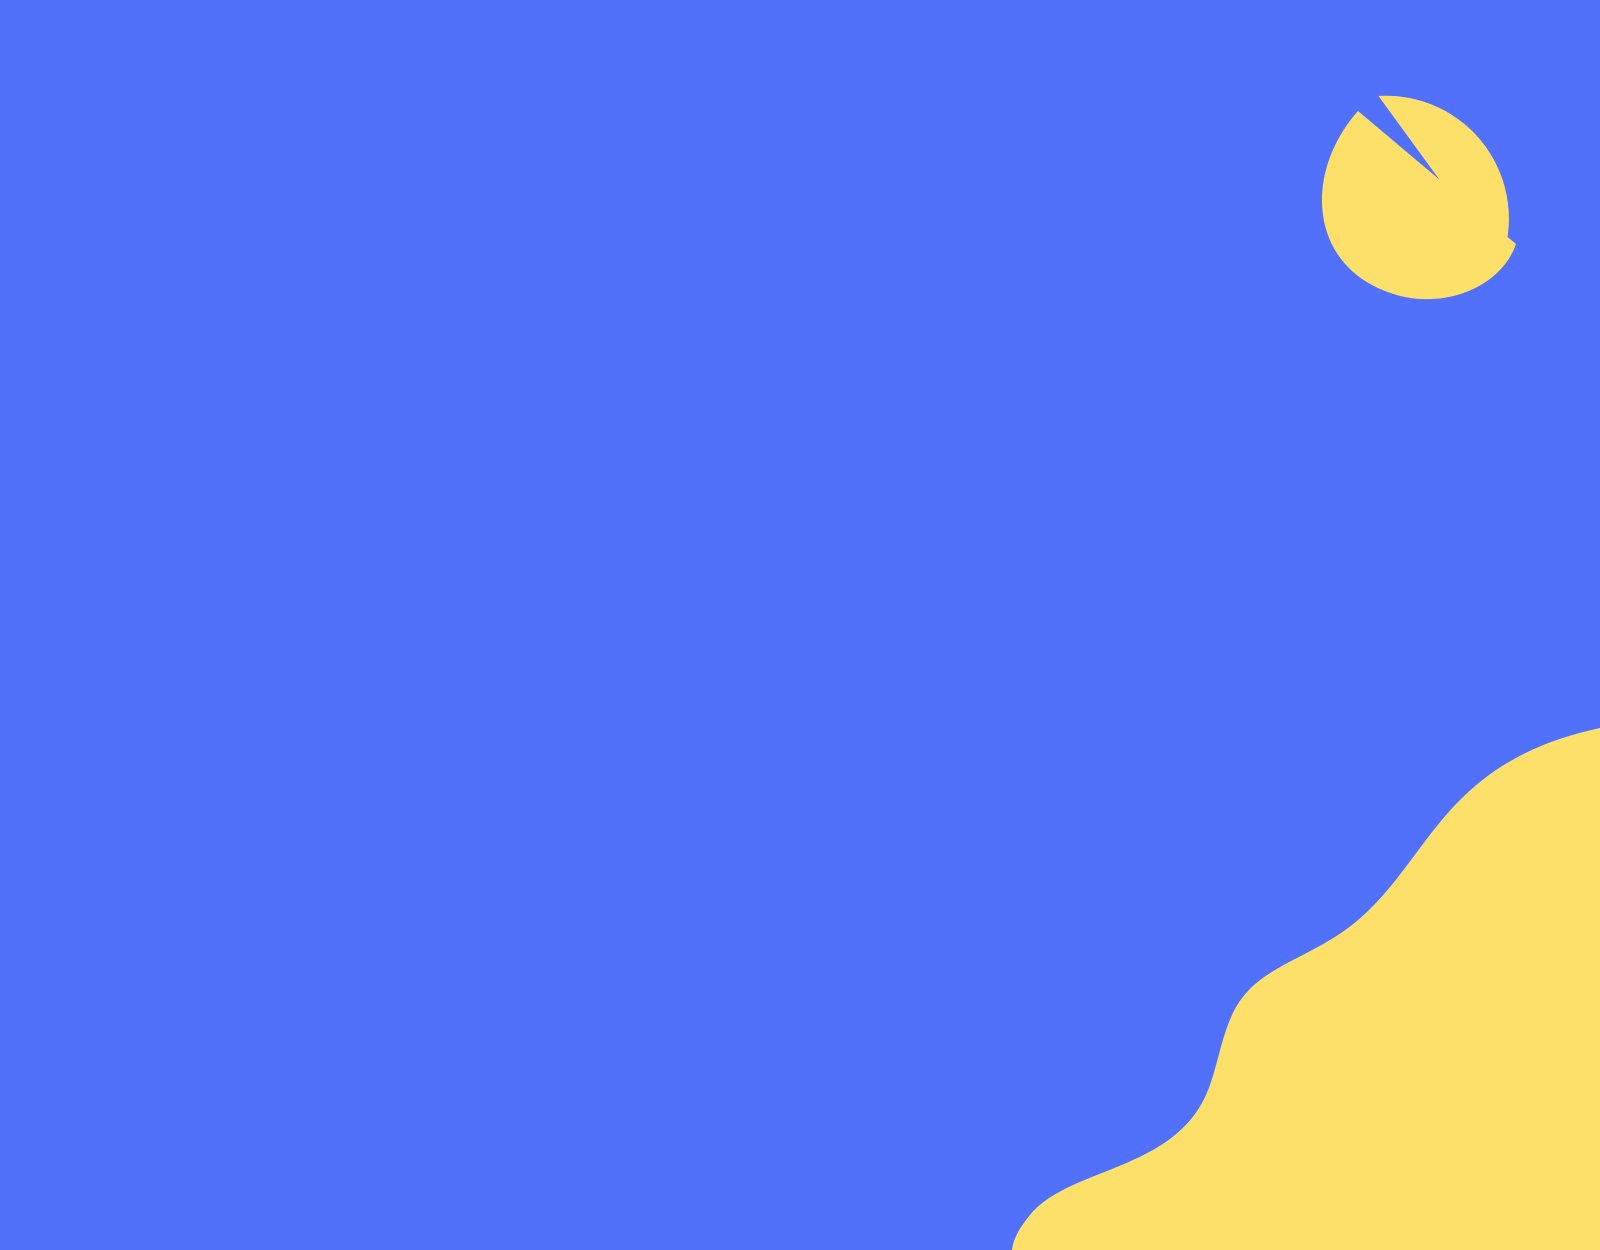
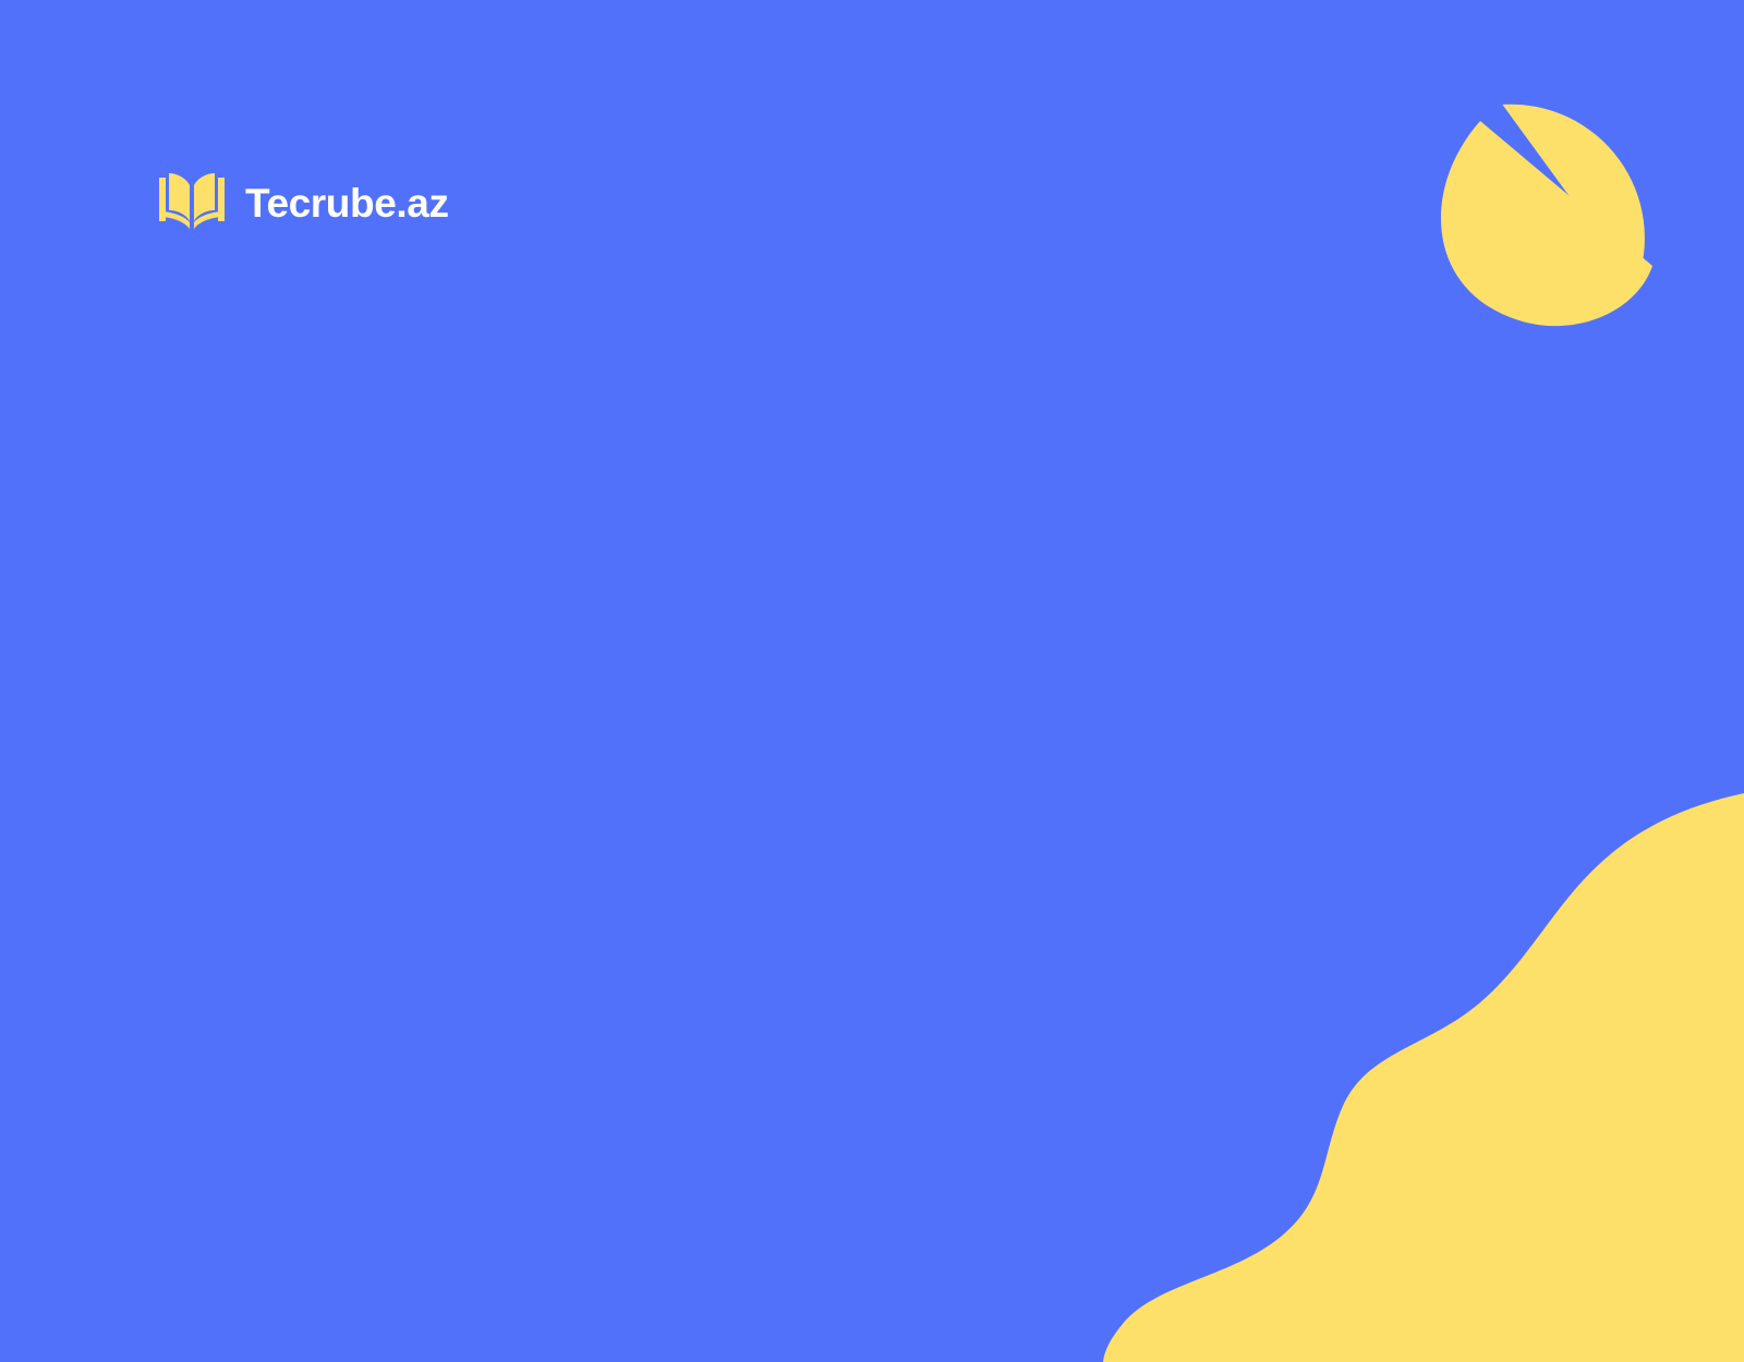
+ Tecrube.az
